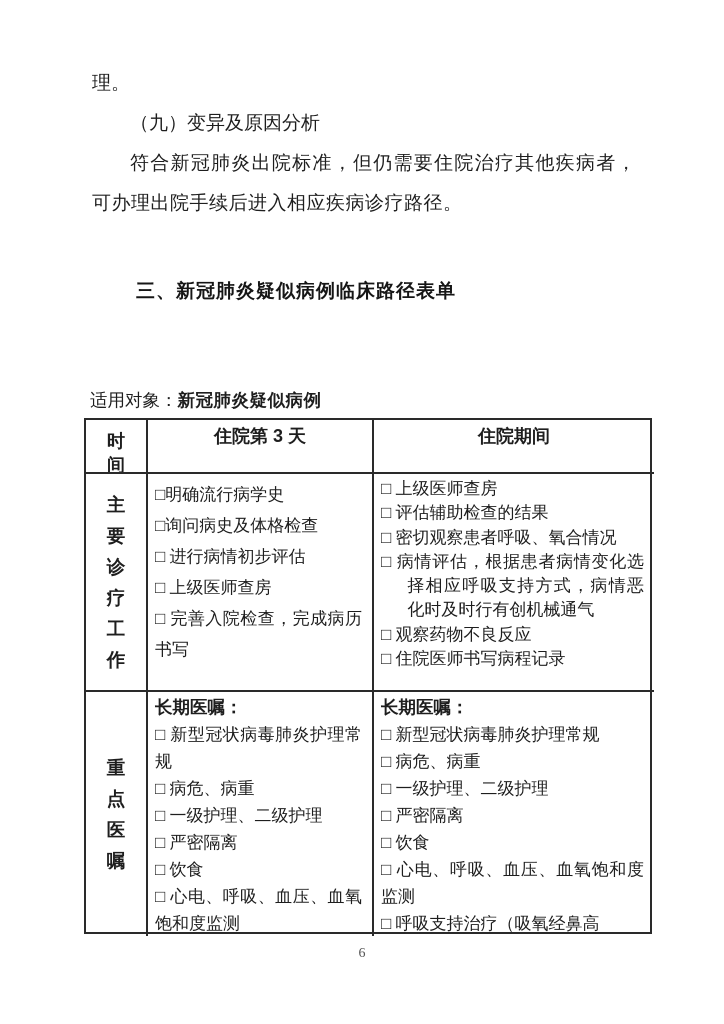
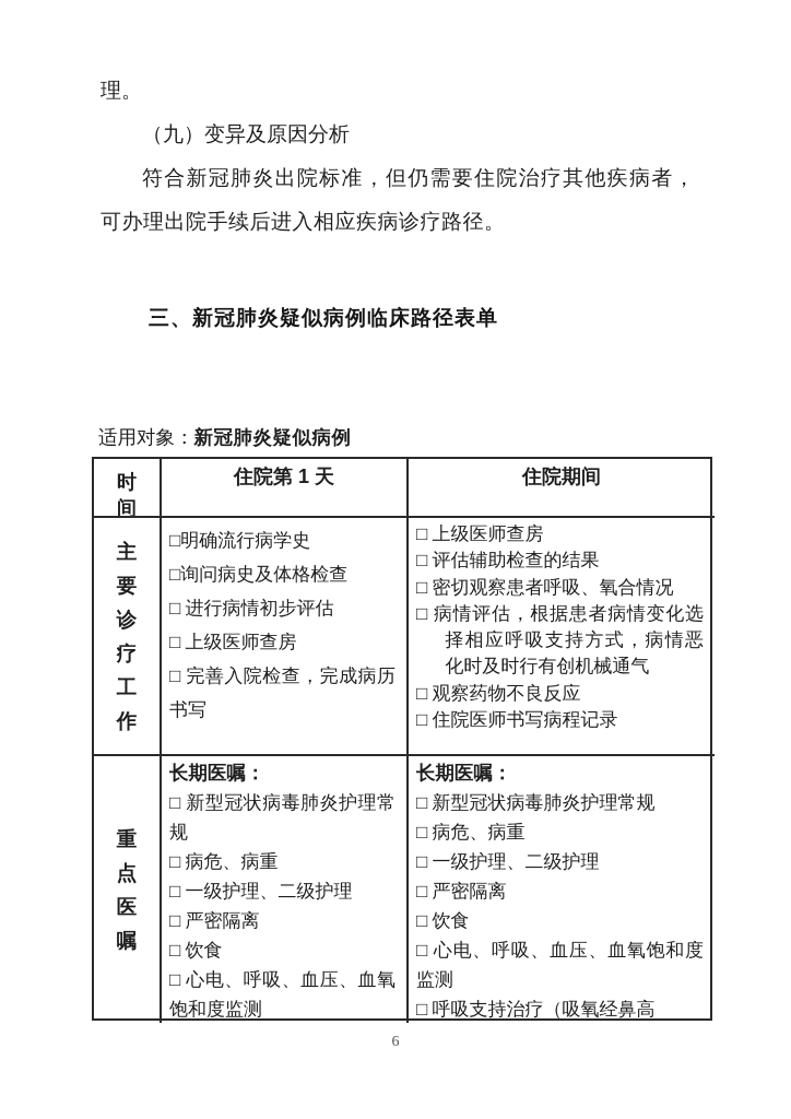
  理。
  （九）变异及原因分析
  符合新冠肺炎出院标准，但仍需要住院治疗其他疾病者，可办理出院手续后进入相应疾病诊疗路径。
  三、新冠肺炎疑似病例临床路径表单
  适用对象：新冠肺炎疑似病例
  时间
- 住院第 3 天
+ 住院第 1 天
  住院期间
  主要诊疗工作
  □明确流行病学史
  □询问病史及体格检查
  □ 进行病情初步评估
  □ 上级医师查房
  □ 完善入院检查，完成病历书写
  □ 上级医师查房
  □ 评估辅助检查的结果
  □ 密切观察患者呼吸、氧合情况
  □ 病情评估，根据患者病情变化选择相应呼吸支持方式，病情恶化时及时行有创机械通气
  □ 观察药物不良反应
  □ 住院医师书写病程记录
  重点医嘱
  长期医嘱：
  □ 新型冠状病毒肺炎护理常规
  □ 病危、病重
  □ 一级护理、二级护理
  □ 严密隔离
  □ 饮食
  □ 心电、呼吸、血压、血氧饱和度监测
  长期医嘱：
  □ 新型冠状病毒肺炎护理常规
  □ 病危、病重
  □ 一级护理、二级护理
  □ 严密隔离
  □ 饮食
  □ 心电、呼吸、血压、血氧饱和度监测
  □ 呼吸支持治疗（吸氧经鼻高
  6
